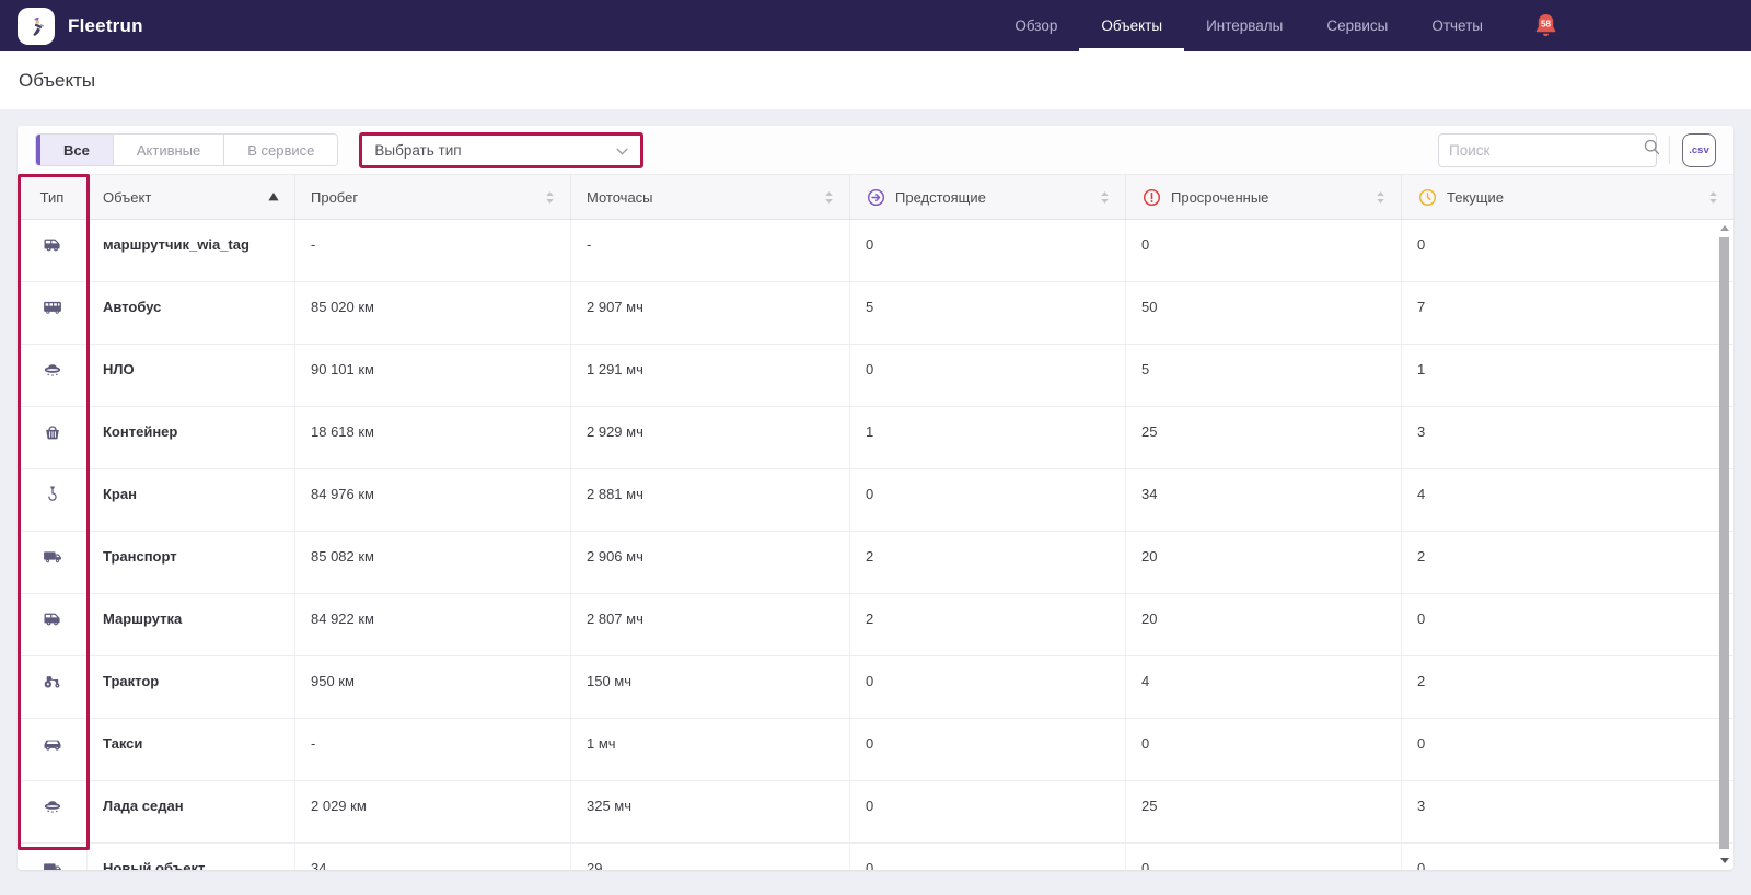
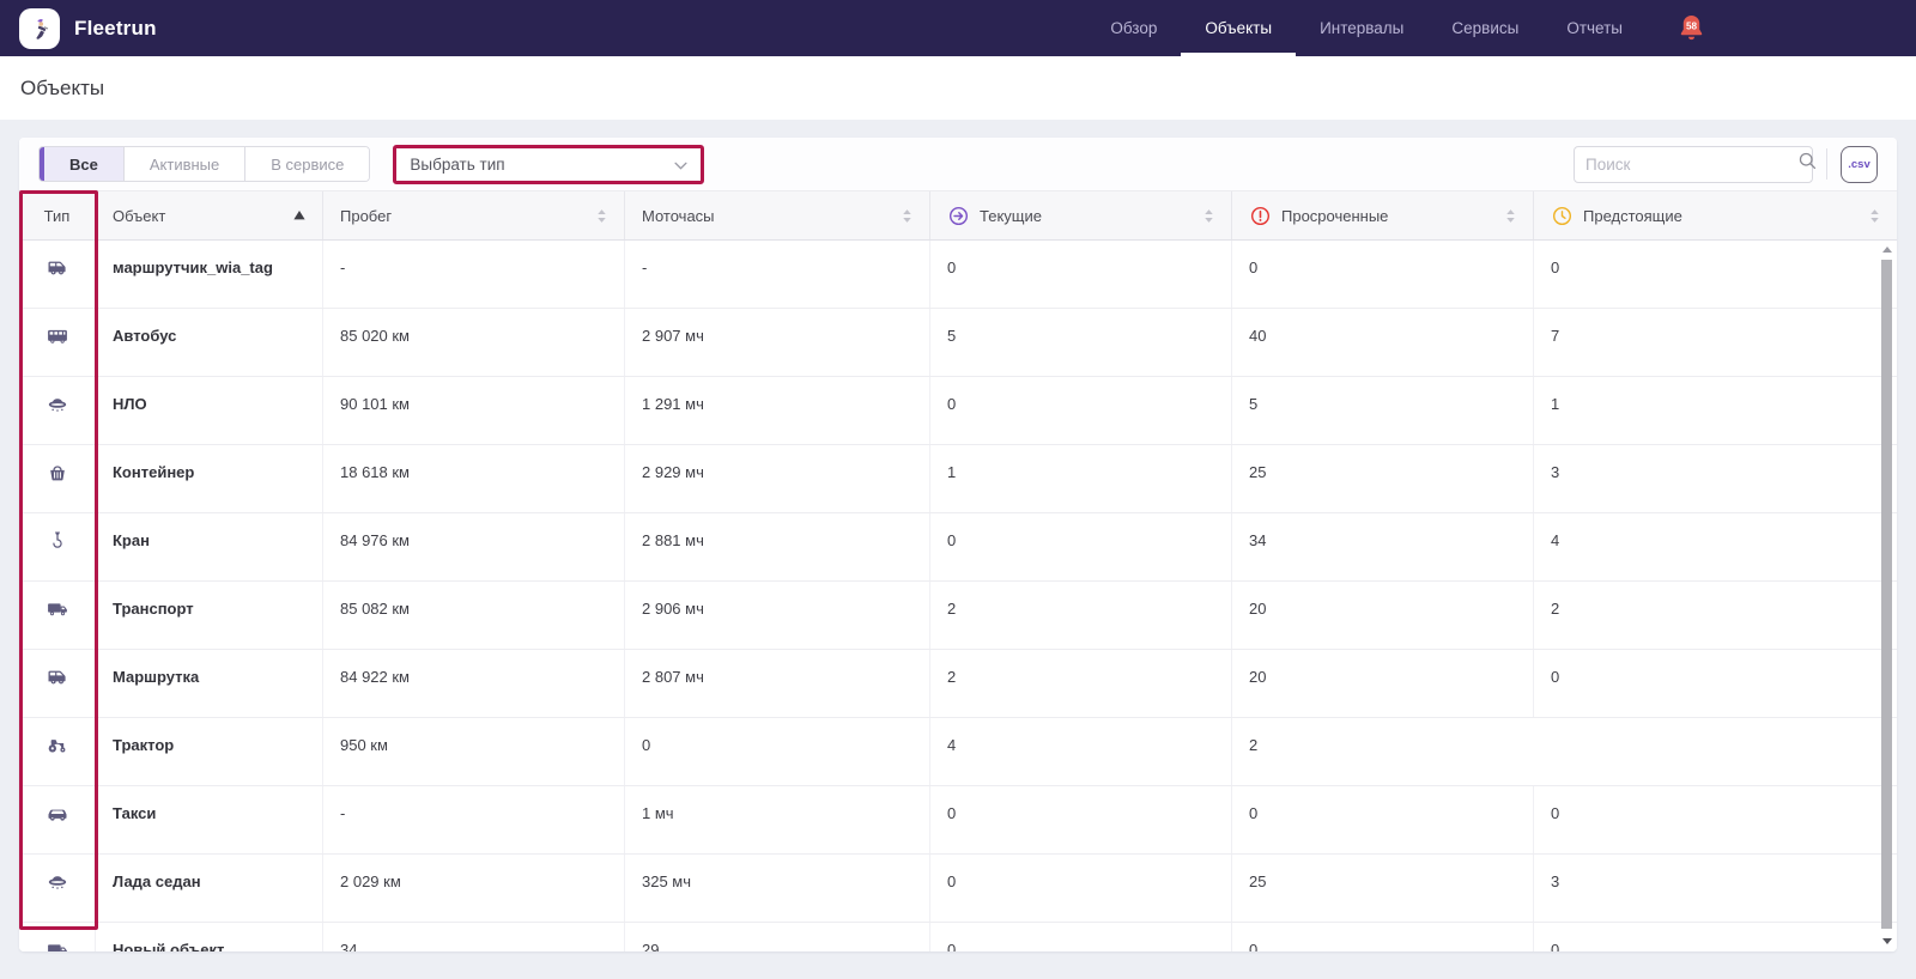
  Fleetrun
  Обзор
  Объекты
  Интервалы
  Сервисы
  Отчеты
  58
  Объекты
  Все
  Активные
  В сервисе
  Выбрать тип
  Поиск
  .csv
  Тип
  Объект
  Пробег
  Моточасы
- Предстоящие
+ Текущие
  Просроченные
- Текущие
+ Предстоящие
  маршрутчик_wia_tag
  -
  -
  0
  0
  0
  Автобус
  85 020 км
  2 907 мч
  5
- 50
+ 40
  7
  НЛО
  90 101 км
  1 291 мч
  0
  5
  1
  Контейнер
  18 618 км
  2 929 мч
  1
  25
  3
  Кран
  84 976 км
  2 881 мч
  0
  34
  4
  Транспорт
  85 082 км
  2 906 мч
  2
  20
  2
  Маршрутка
  84 922 км
  2 807 мч
  2
  20
  0
  Трактор
  950 км
- 150 мч
  0
  4
  2
  Такси
  -
  1 мч
  0
  0
  0
  Лада седан
  2 029 км
  325 мч
  0
  25
  3
  Новый объект
  34
  29
  0
  0
  0
